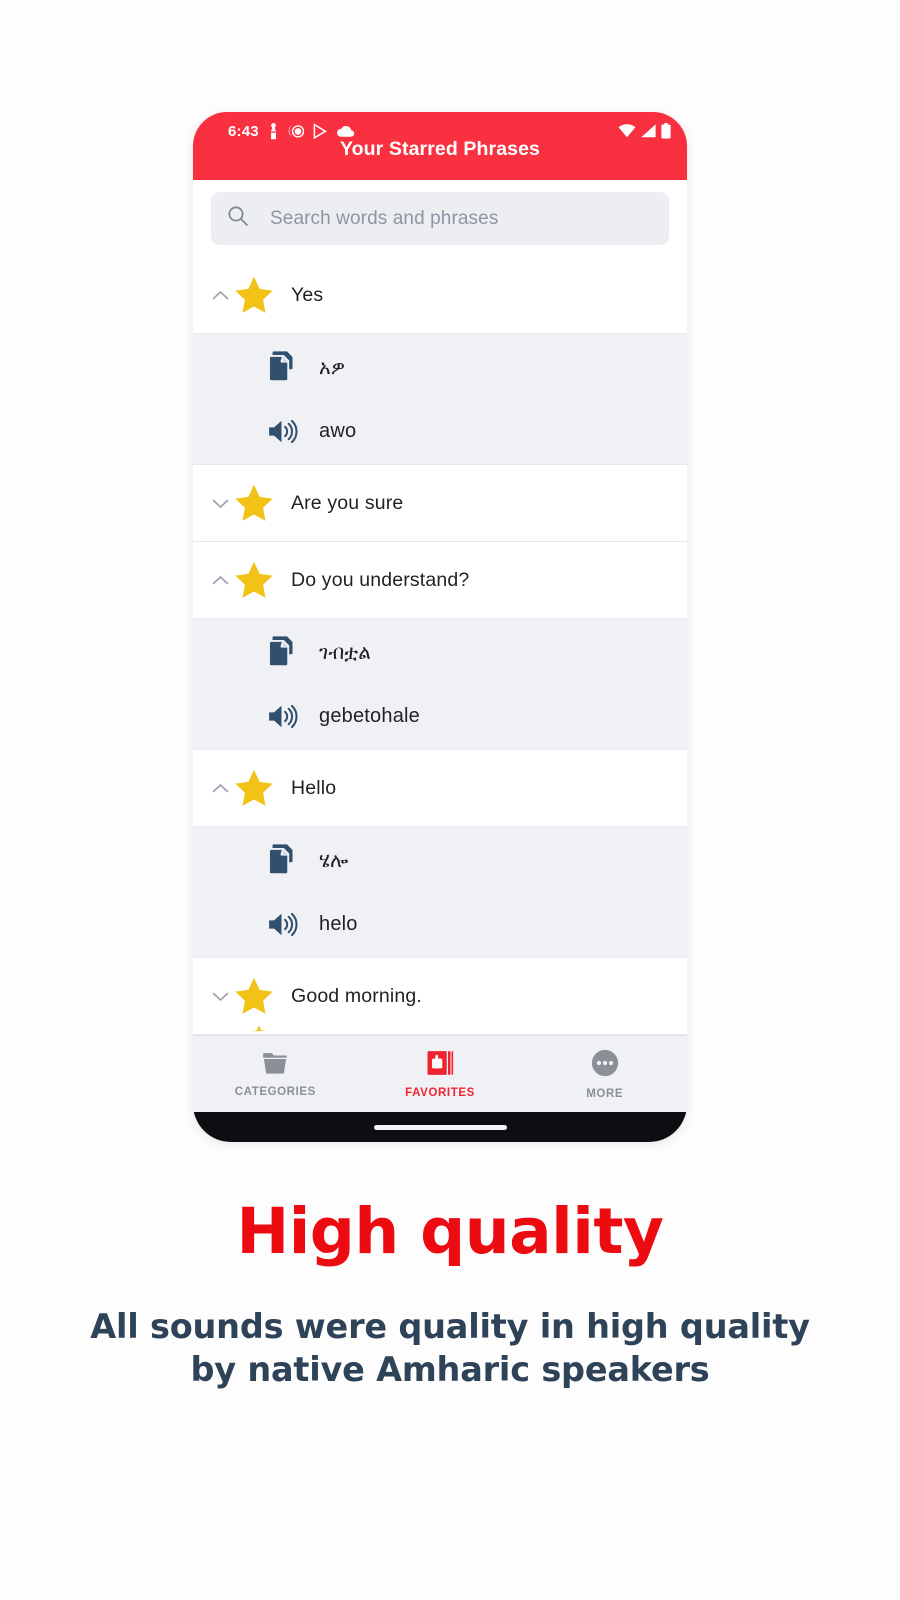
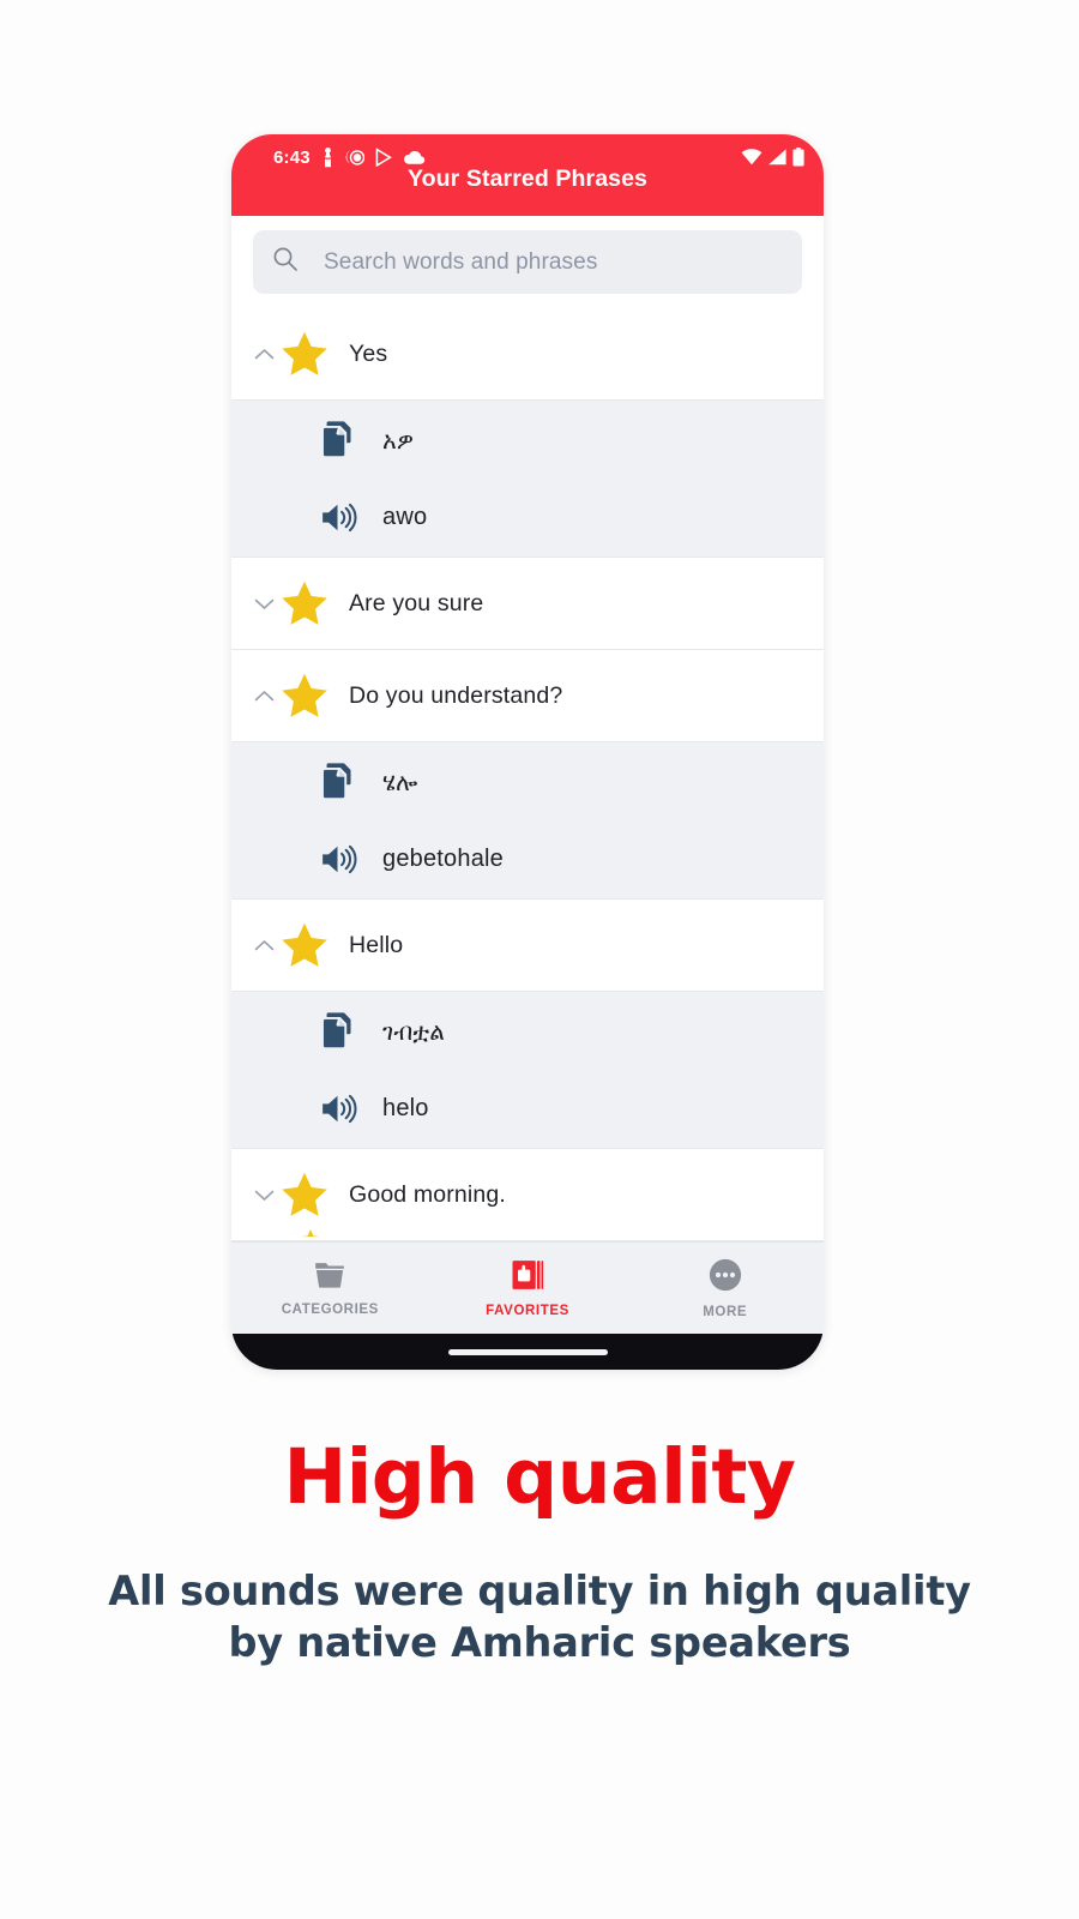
  6:43
  Your Starred Phrases
  Search words and phrases
  Yes
  አዎ
  awo
  Are you sure
  Do you understand?
- ገብቷል
+ ሄሎ
  gebetohale
  Hello
- ሄሎ
+ ገብቷል
  helo
  Good morning.
  CATEGORIES
  FAVORITES
  MORE
  High quality
  All sounds were quality in high quality
  by native Amharic speakers
